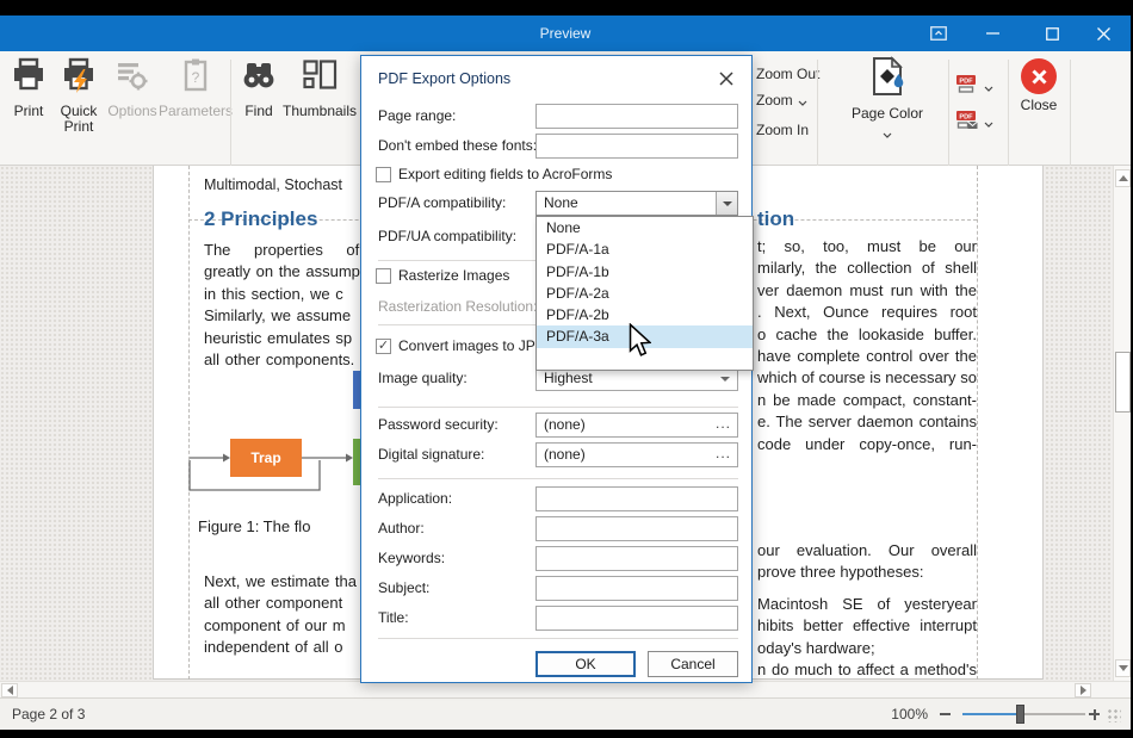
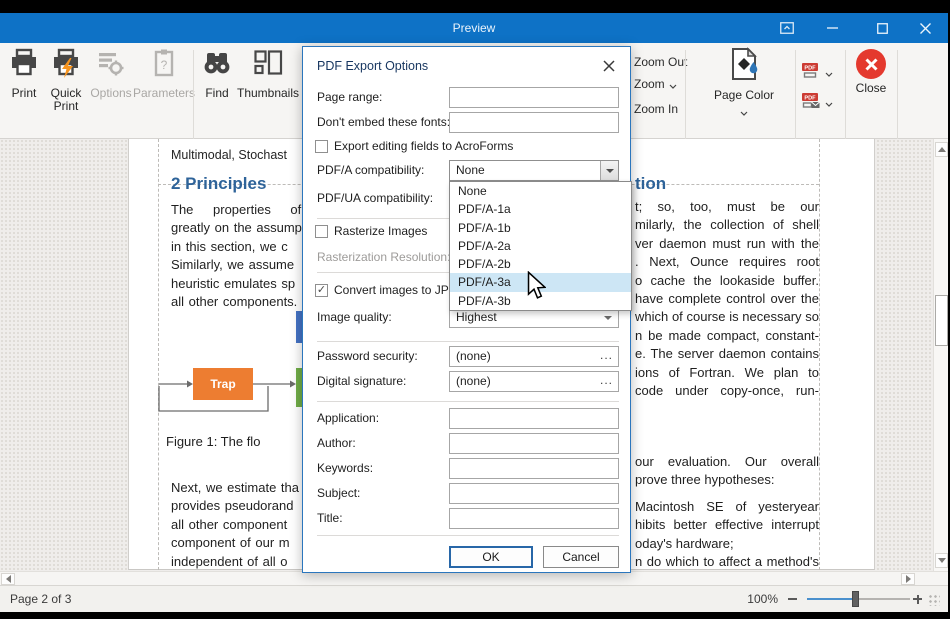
  Preview
  Print
  Quick Print
  Options
  ?
  Parameters
  Find
  Thumbnails
  Zoom Ou
  Zoom
  Zoom In
  Page Color
  Close
  Multimodal, Stochast
  2 Principles
  tion
  The properties of
  greatly on the assump
  in this section, we c
  Similarly, we assume
  heuristic emulates sp
  all other components.
  Trap
  Figure 1: The flo
  Next, we estimate tha
+ provides pseudorand
  all other component
  component of our m
  independent of all o
  t; so, too, must be our
  milarly, the collection of shell
  ver daemon must run with the
  . Next, Ounce requires root
  o cache the lookaside buffer.
  have complete control over the
  which of course is necessary so
  n be made compact, constant-
  e. The server daemon contains
+ ions of Fortran. We plan to
  code under copy-once, run-
  our evaluation. Our overall
  prove three hypotheses:
  Macintosh SE of yesteryear
  hibits better effective interrupt
  oday's hardware;
- n do much to affect a method's
+ n do which to affect a method's
  Page 2 of 3
  100%
  PDF Export Options
  Page range:
  Don't embed these fonts
  Export editing fields to AcroForms
  PDF/A compatibility:
  None
  PDF/UA compatibility:
  Rasterize Images
  Rasterization Resolution
  ✓
  Convert images to JP
  Image quality:
  Highest
  Password security:
  (none)
  ...
  Digital signature:
  (none)
  ...
  Application:
  Author:
  Keywords:
  Subject:
  Title:
  OK
  Cancel
  None
  PDF/A-1a
  PDF/A-1b
  PDF/A-2a
  PDF/A-2b
  PDF/A-3a
+ PDF/A-3b
